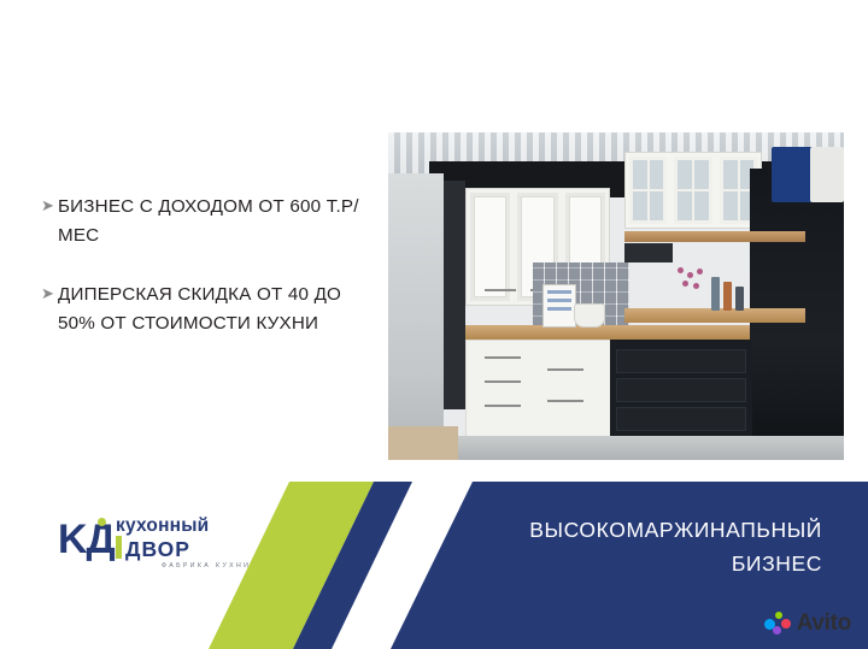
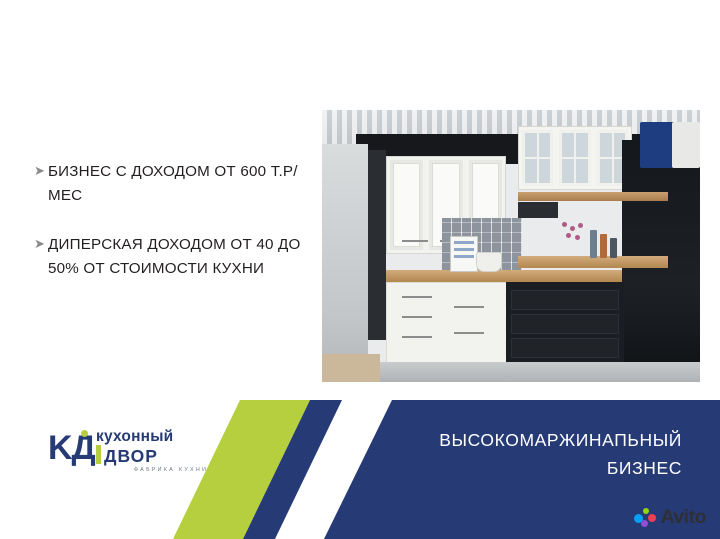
  ➤
  БИЗНЕС С ДОХОДОМ ОТ 600 Т.Р/МЕС
  ➤
- ДИПЕРСКАЯ СКИДКА ОТ 40 ДО 50% ОТ СТОИМОСТИ КУХНИ
+ ДИПЕРСКАЯ ДОХОДОМ ОТ 40 ДО 50% ОТ СТОИМОСТИ КУХНИ
  ВЫСОКОМАРЖИНАПЬНЫЙ БИЗНЕС
  KД
  кухонный
  ДВОР
  Avito
